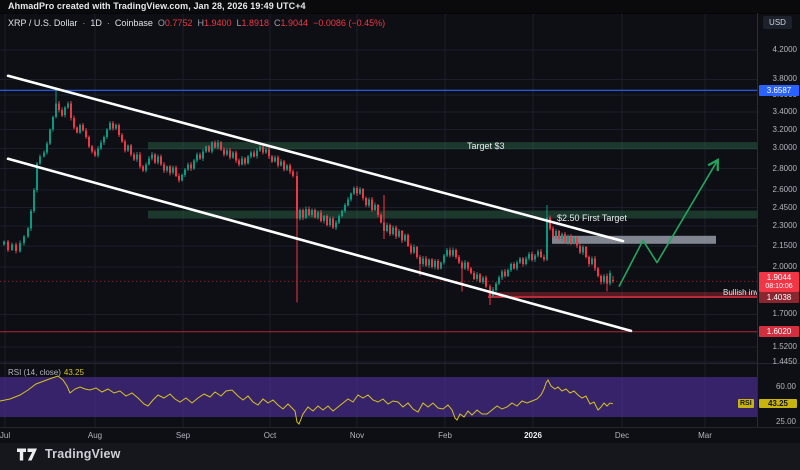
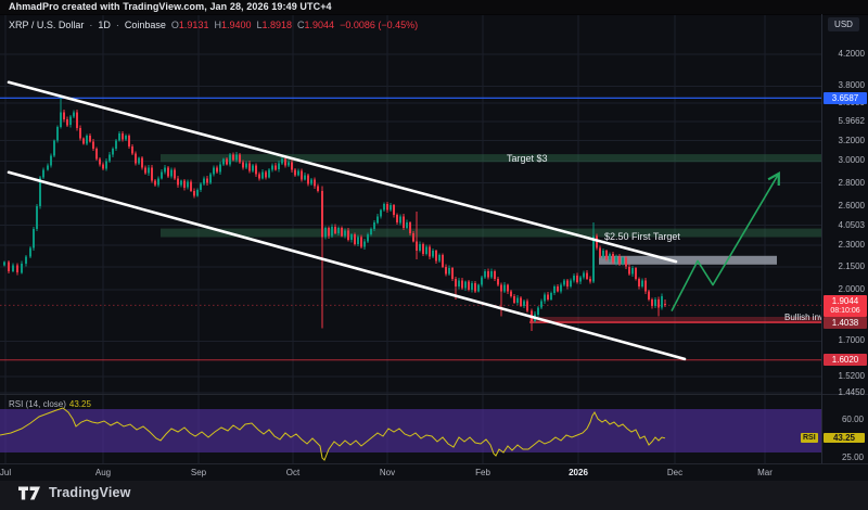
  AhmadPro created with TradingView.com, Jan 28, 2026 19:49 UTC+4
  Target $3
  $2.50 First Target
  XRP / U.S. Dollar
  ·
  1D
  ·
  Coinbase
- O0.7752
+ O1.9131
  H1.9400
  L1.8918
  C1.9044
  −0.0086 (−0.45%)
  USD
  4.2000
  3.8000
- 3.4000
+ 5.9662
  3.2000
  3.0000
  2.8000
  2.6000
- 2.4500
+ 4.0503
  2.3000
  2.1500
  2.0000
  1.7000
  1.5200
  1.4450
  RSI (14, close) 43.25
  60.00
  25.00
  43.25
  Jul
  Aug
  Sep
  Oct
  Nov
  Feb
  2026
  Dec
  Mar
  TradingView
  3.6587
  1.9044
  1.4038
  1.6020
